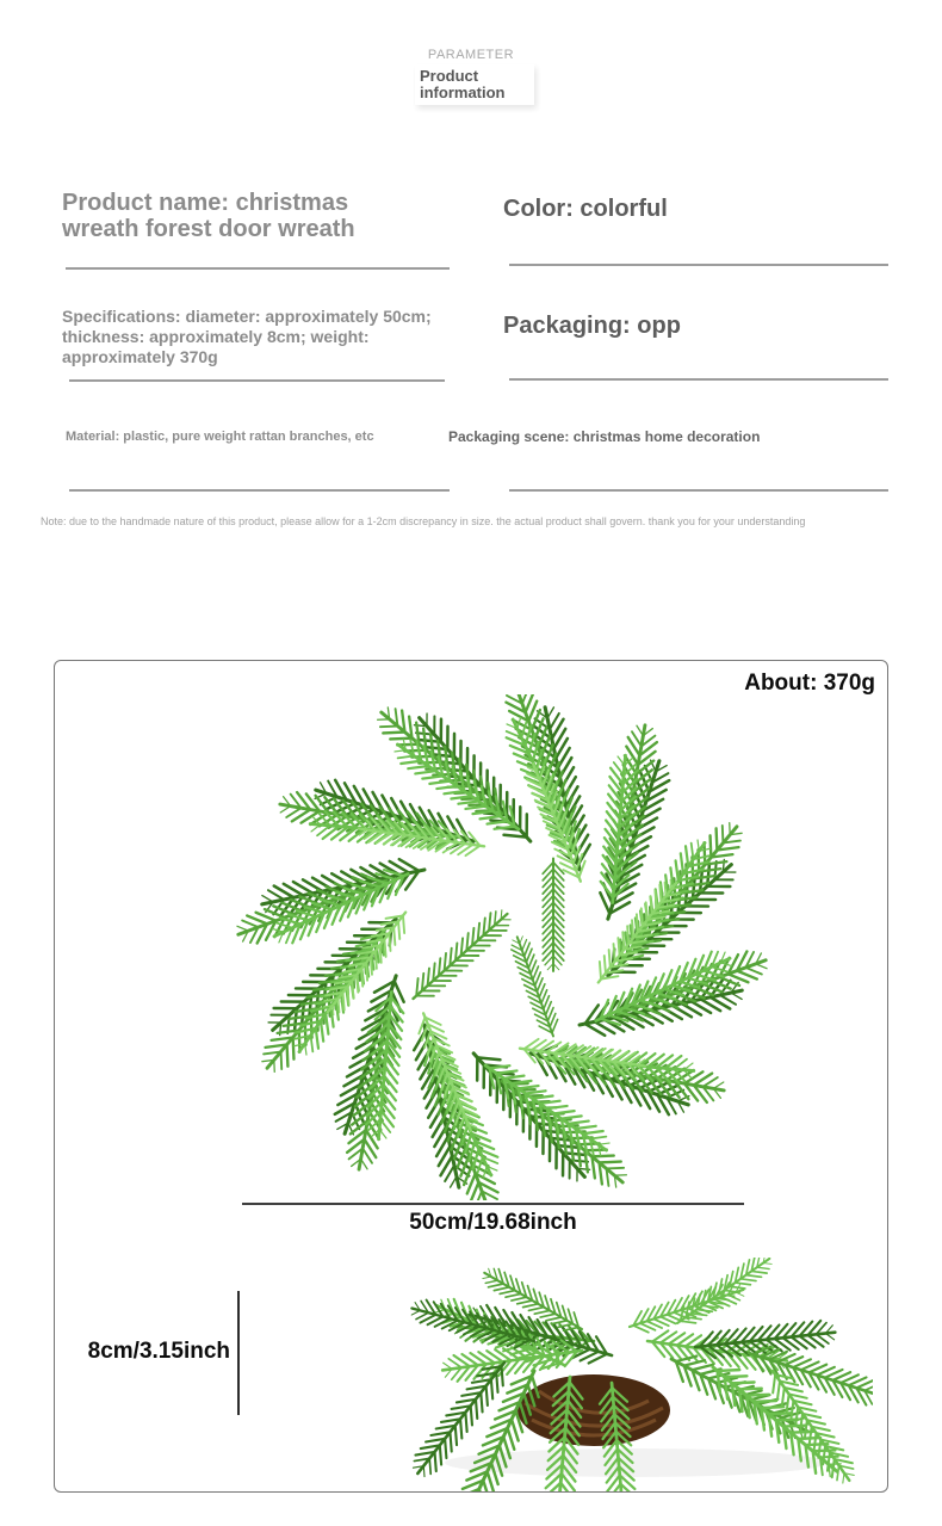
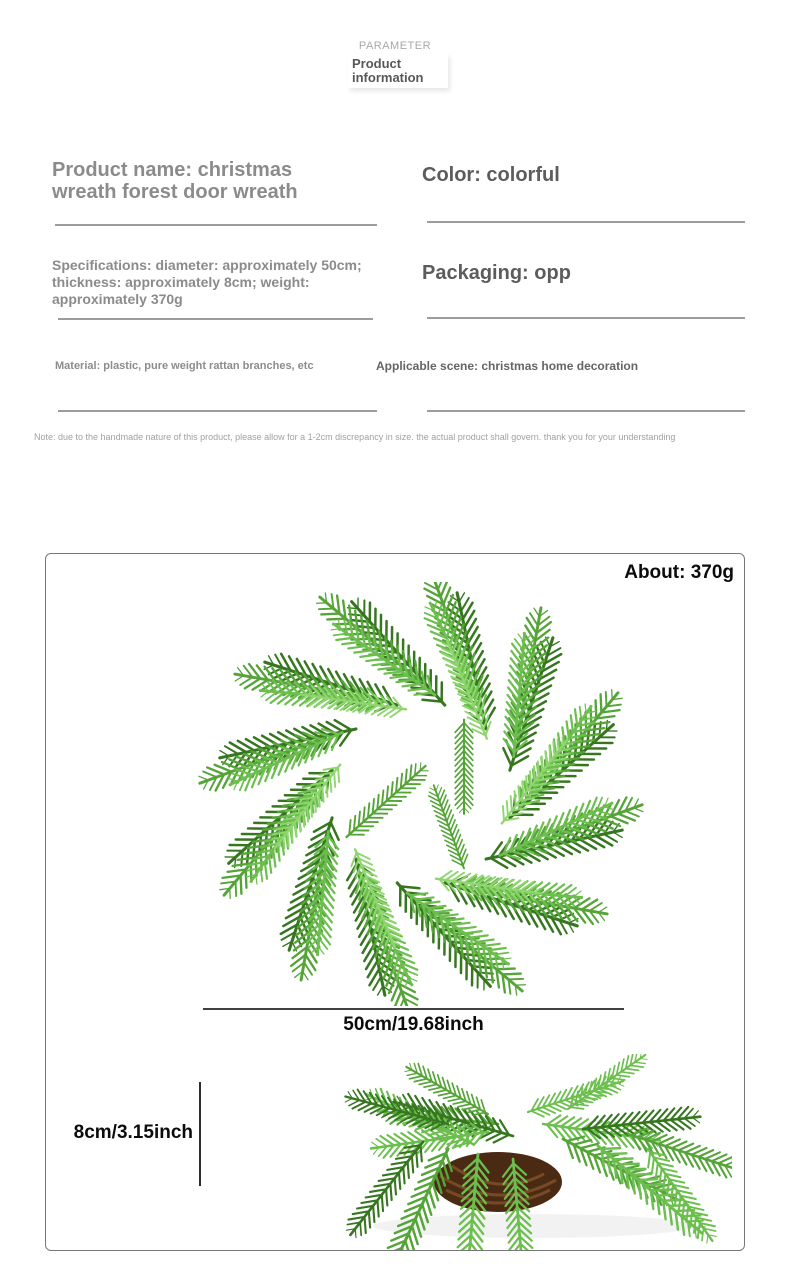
  PARAMETER
  Product information
  Product name: christmas wreath forest door wreath
  Color: colorful
  Specifications: diameter: approximately 50cm; thickness: approximately 8cm; weight: approximately 370g
  Packaging: opp
  Material: plastic, pure weight rattan branches, etc
- Packaging scene: christmas home decoration
+ Applicable scene: christmas home decoration
  Note: due to the handmade nature of this product, please allow for a 1-2cm discrepancy in size. the actual product shall govern. thank you for your understanding
  About: 370g
  50cm/19.68inch
  8cm/3.15inch
